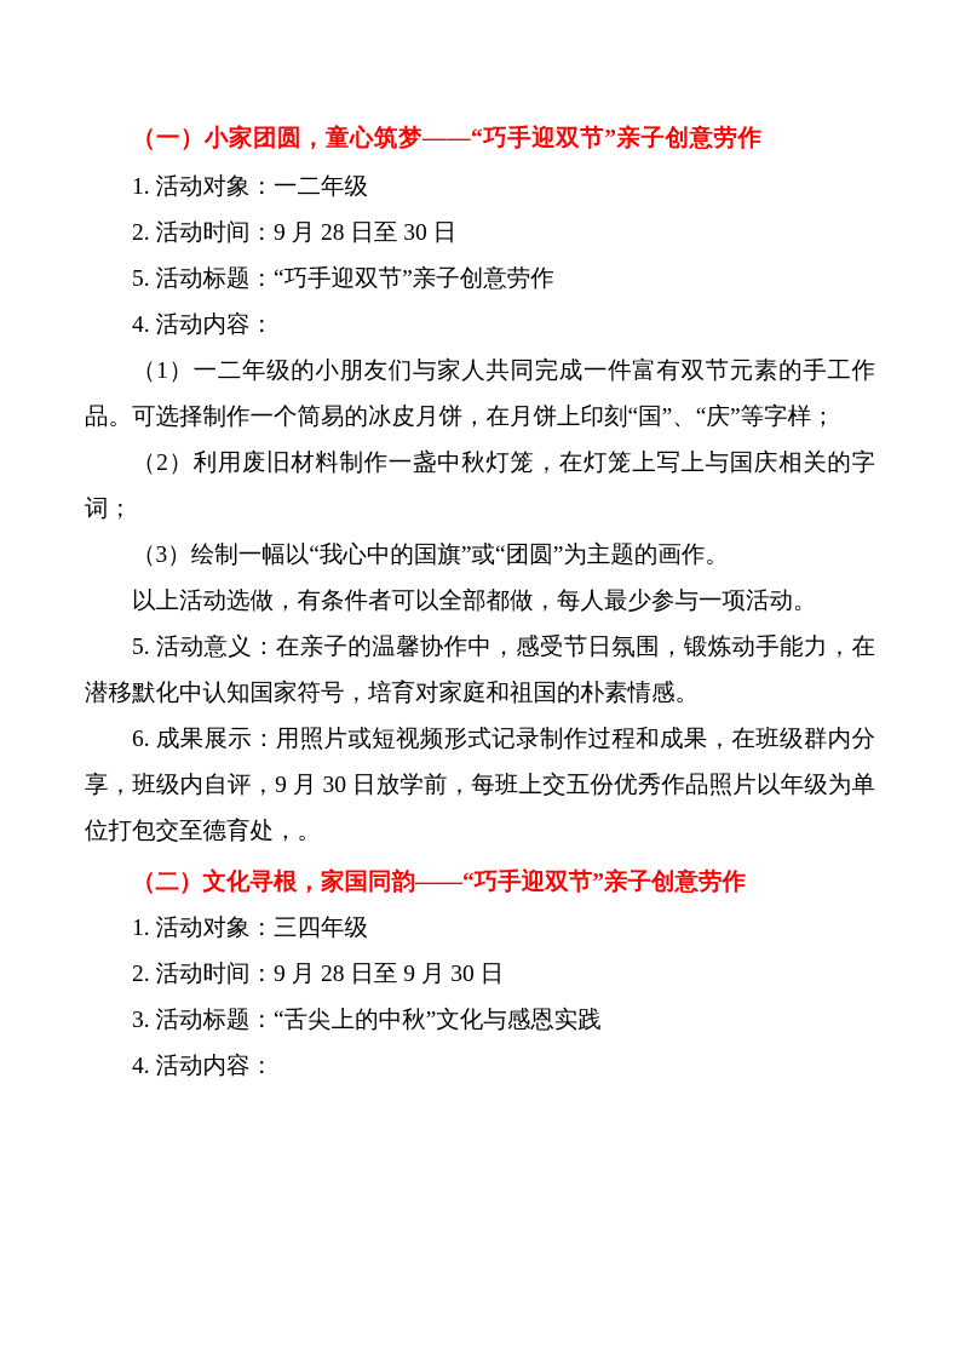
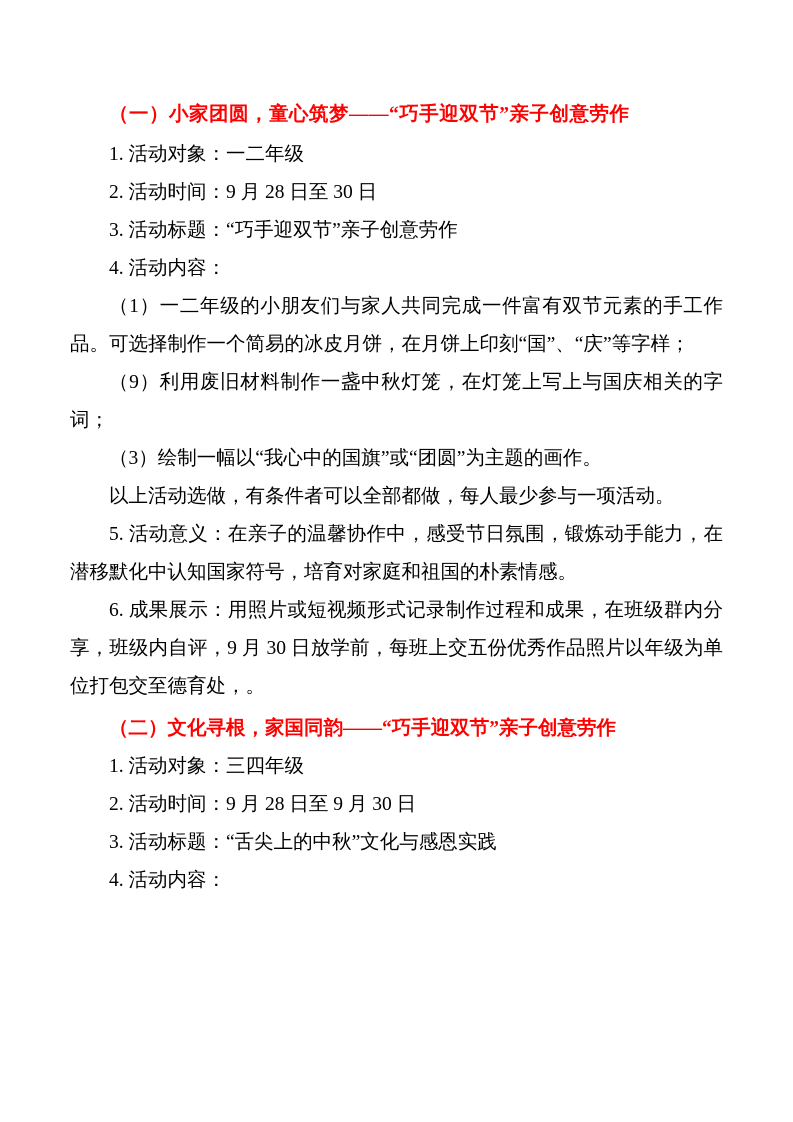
  （一）小家团圆，童心筑梦——“巧手迎双节”亲子创意劳作
  1. 活动对象：一二年级
  2. 活动时间：9 月 28 日至 30 日
- 5. 活动标题：“巧手迎双节”亲子创意劳作
+ 3. 活动标题：“巧手迎双节”亲子创意劳作
  4. 活动内容：
  （1）一二年级的小朋友们与家人共同完成一件富有双节元素的手工作品。可选择制作一个简易的冰皮月饼，在月饼上印刻“国”、“庆”等字样；
- （2）利用废旧材料制作一盏中秋灯笼，在灯笼上写上与国庆相关的字词；
+ （9）利用废旧材料制作一盏中秋灯笼，在灯笼上写上与国庆相关的字词；
  （3）绘制一幅以“我心中的国旗”或“团圆”为主题的画作。
  以上活动选做，有条件者可以全部都做，每人最少参与一项活动。
  5. 活动意义：在亲子的温馨协作中，感受节日氛围，锻炼动手能力，在潜移默化中认知国家符号，培育对家庭和祖国的朴素情感。
  6. 成果展示：用照片或短视频形式记录制作过程和成果，在班级群内分享，班级内自评，9 月 30 日放学前，每班上交五份优秀作品照片以年级为单位打包交至德育处，。
  （二）文化寻根，家国同韵——“巧手迎双节”亲子创意劳作
  1. 活动对象：三四年级
  2. 活动时间：9 月 28 日至 9 月 30 日
  3. 活动标题：“舌尖上的中秋”文化与感恩实践
  4. 活动内容：
